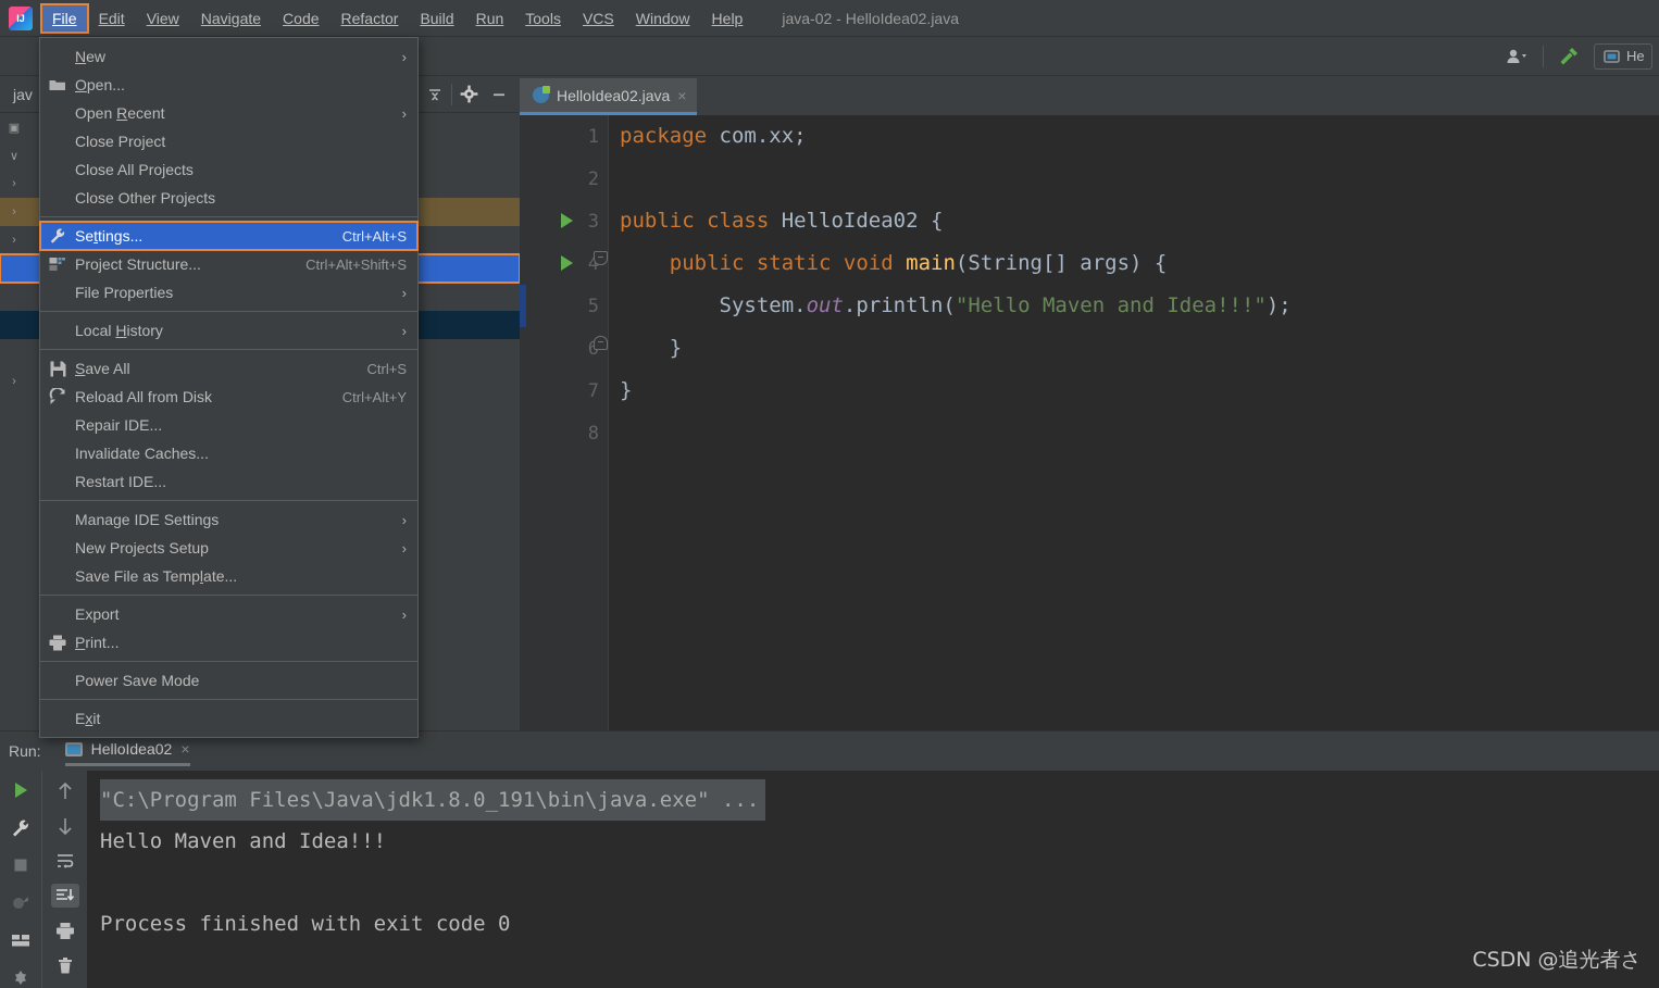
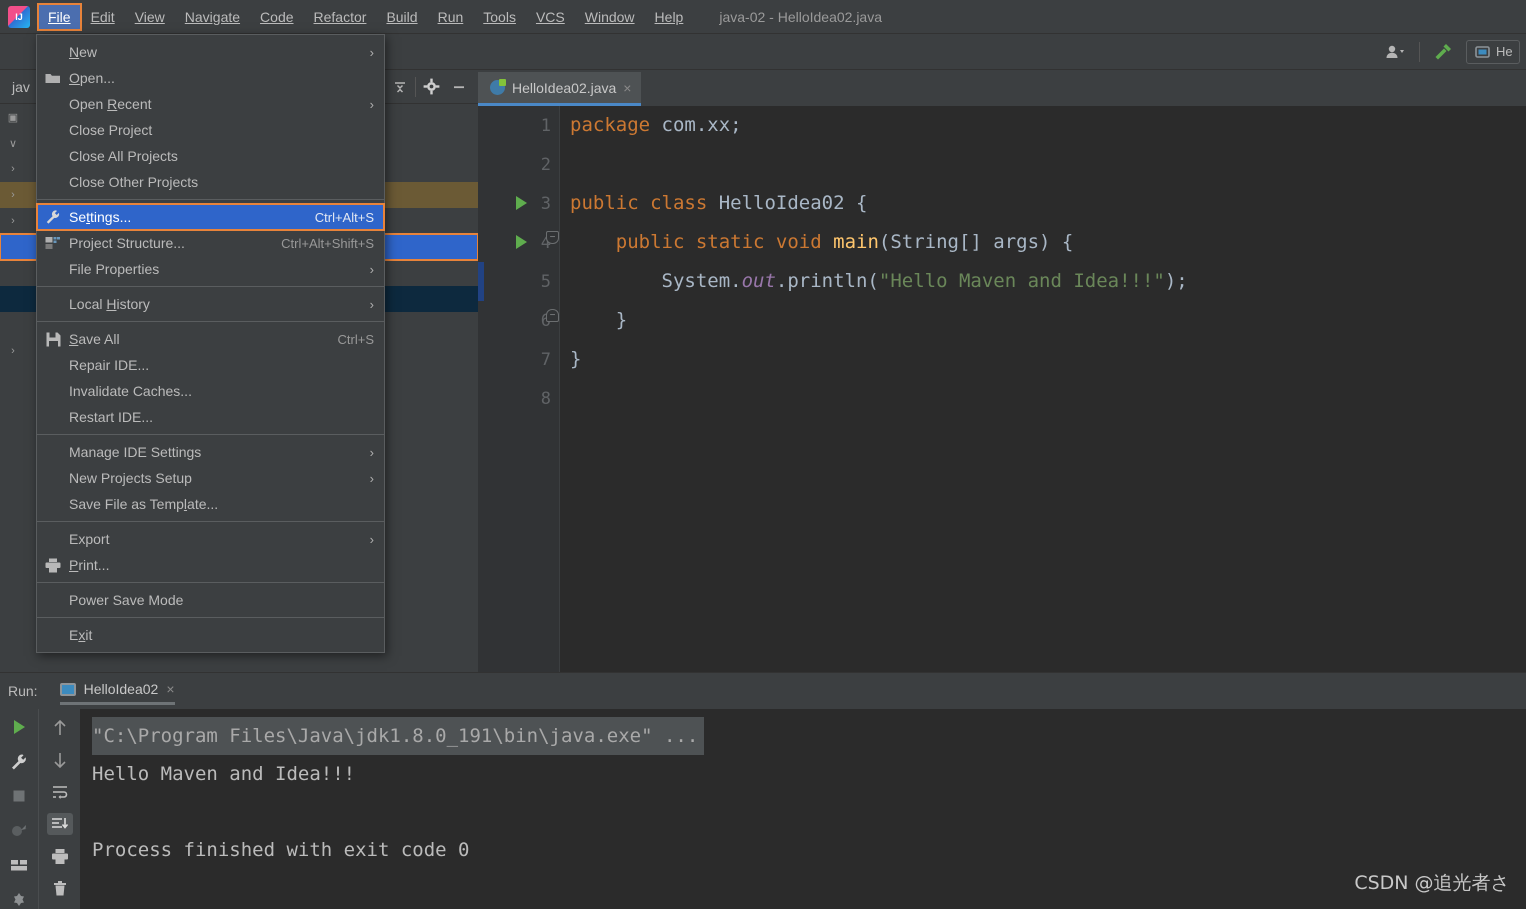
  File
  Edit
  View
  Navigate
  Code
  Refactor
  Build
  Run
  Tools
  VCS
  Window
  Help
  java-02 - HelloIdea02.java
  He
  jav
  ▣
  ∨
  ›
  ›
  ›
  ›
  HelloIdea02.java
  ×
  1
  2
  3
  4
  5
  7
  8
  −
  −
  package com.xx;
  public class HelloIdea02 {
  public static void main(String[] args) {
  System.out.println("Hello Maven and Idea!!!");
  }
  }
  Run:
  HelloIdea02
  ×
  "C:\Program Files\Java\jdk1.8.0_191\bin\java.exe" ...
  Hello Maven and Idea!!!
  Process finished with exit code 0
  CSDN @追光者さ
  New
  ›
  Open...
  Open Recent
  ›
  Close Project
  Close All Projects
  Close Other Projects
  Settings...
  Ctrl+Alt+S
  Project Structure...
  Ctrl+Alt+Shift+S
  File Properties
  ›
  Local History
  ›
  Save All
  Ctrl+S
- Reload All from Disk
- Ctrl+Alt+Y
  Repair IDE...
  Invalidate Caches...
  Restart IDE...
  Manage IDE Settings
  ›
  New Projects Setup
  ›
  Save File as Template...
  Export
  ›
  Print...
  Power Save Mode
  Exit
